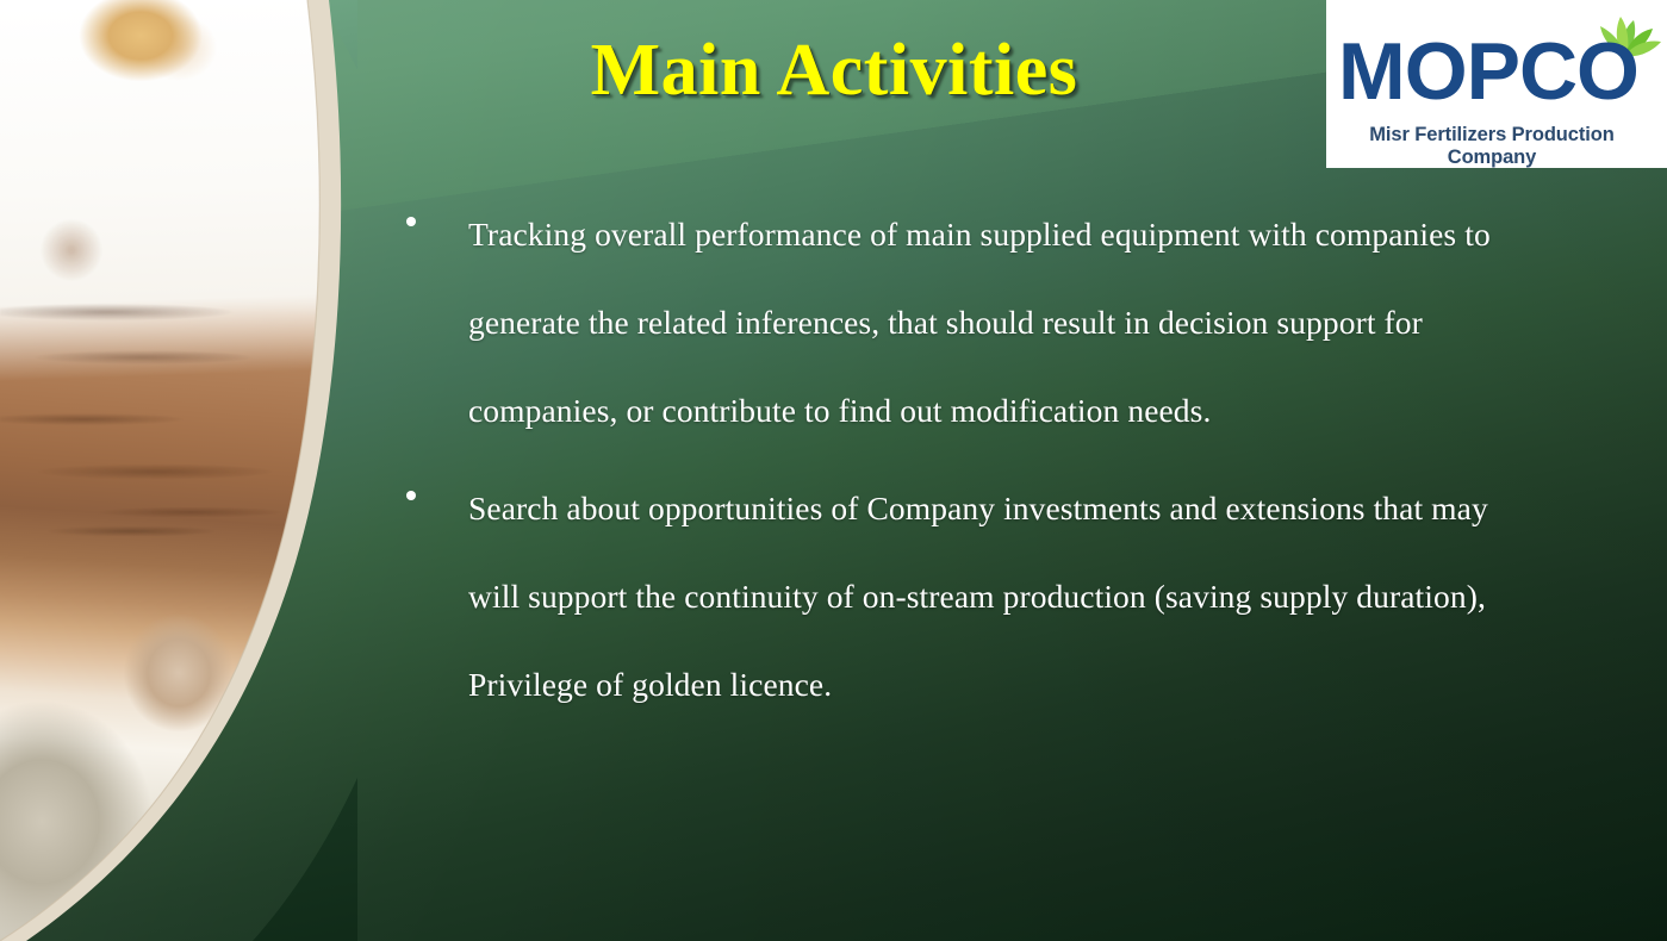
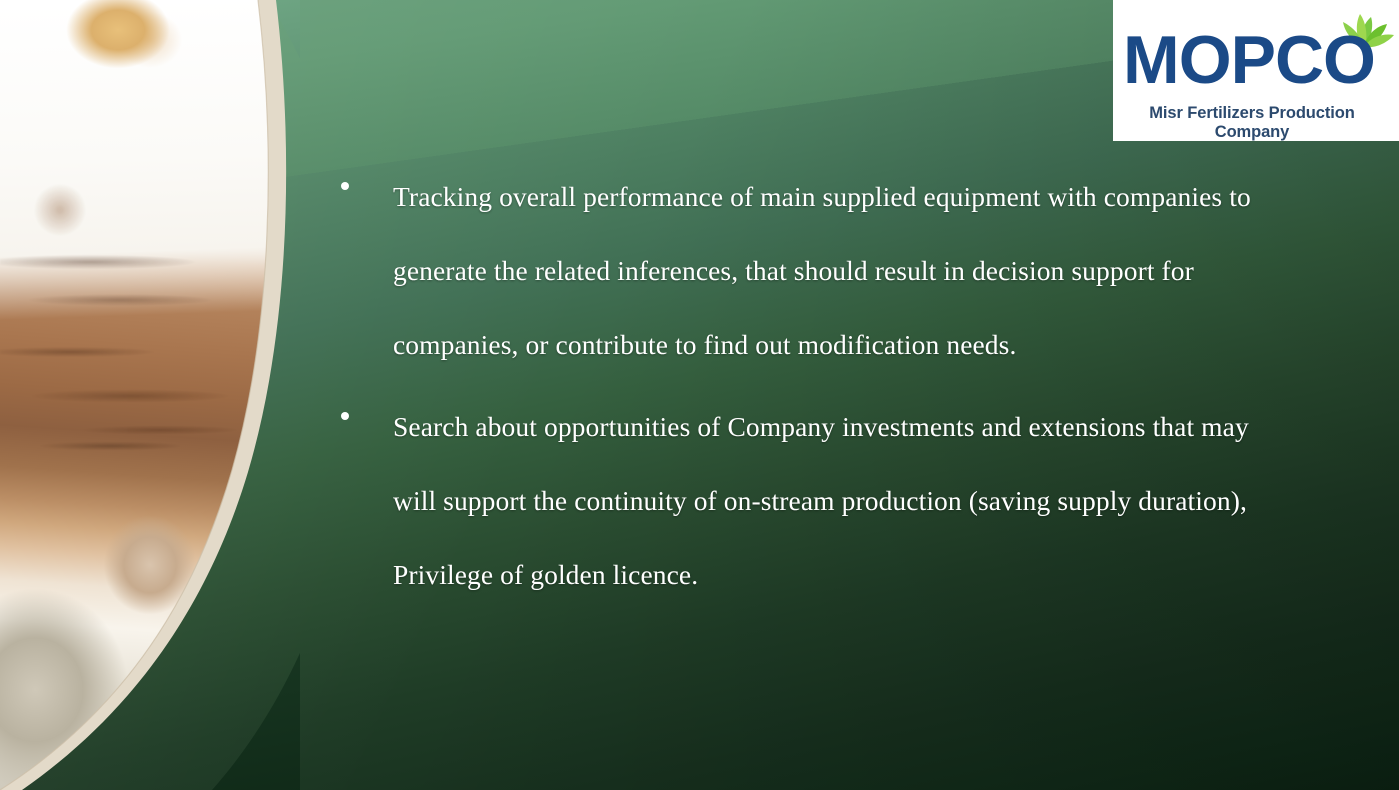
- Main Activities
  MOPCO
  Misr Fertilizers Production Company
  Tracking overall performance of main supplied equipment with companies to generate the related inferences, that should result in decision support for companies, or contribute to find out modification needs.
  Search about opportunities of Company investments and extensions that may will support the continuity of on-stream production (saving supply duration), Privilege of golden licence.
